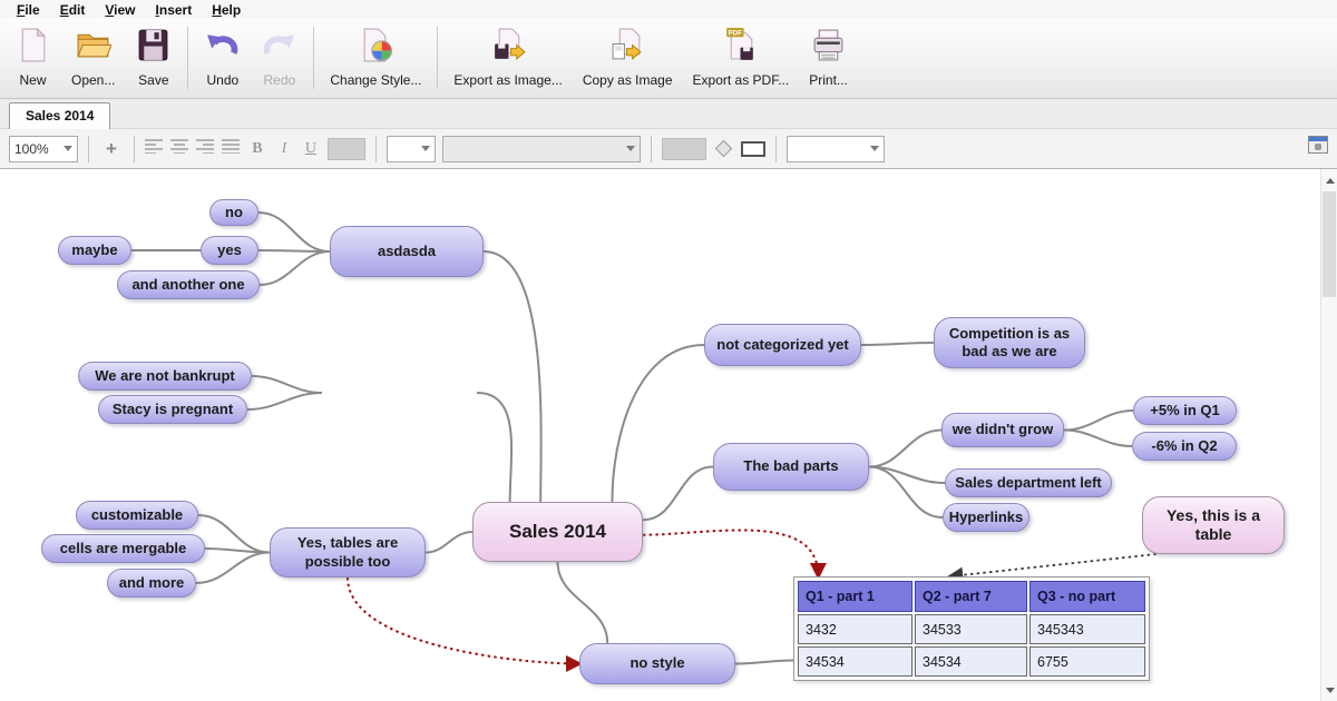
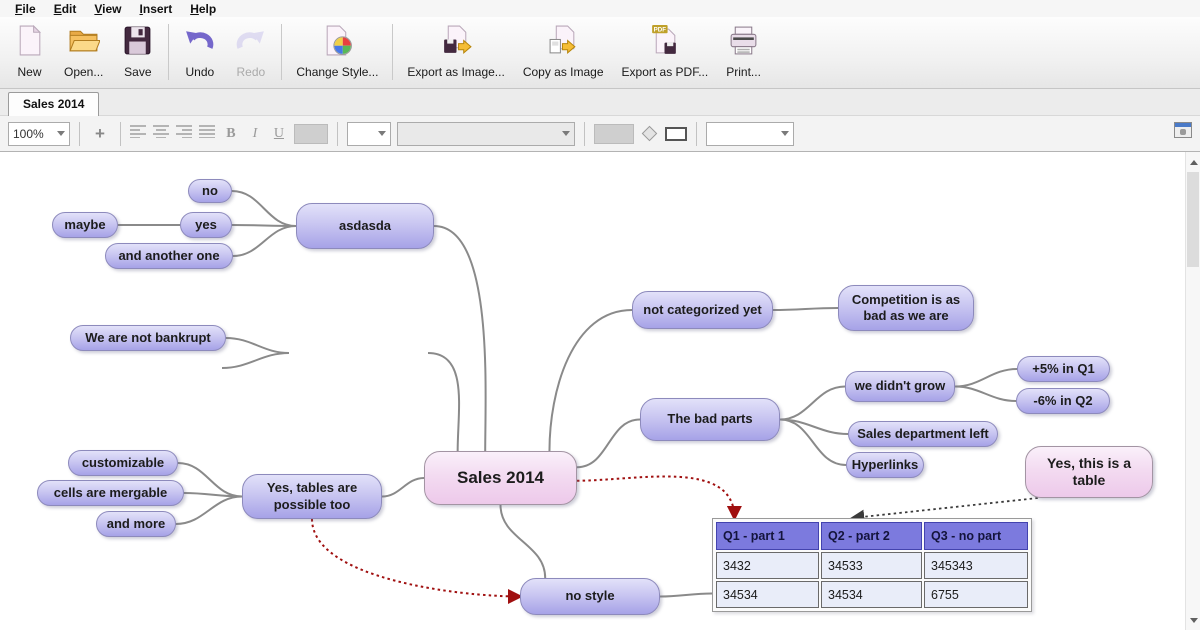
  File
  Edit
  View
  Insert
  Help
  New
  Open...
  Save
  Undo
  Redo
  Change Style...
  Export as Image...
  Copy as Image
  Export as PDF...
  Print...
  Sales 2014
  100%
  +
  B
  I
  U
  no
  maybe
  yes
  and another one
  asdasda
  We are not bankrupt
- Stacy is pregnant
  not categorized yet
  Competition is as bad as we are
  The bad parts
  we didn't grow
  +5% in Q1
  -6% in Q2
  Sales department left
  Hyperlinks
  customizable
  cells are mergable
  and more
  Yes, tables are possible too
  Sales 2014
  no style
  Yes, this is a table
- Q1 - part 1	Q2 - part 7	Q3 - no part
+ Q1 - part 1	Q2 - part 2	Q3 - no part
  3432	34533	345343
  34534	34534	6755
